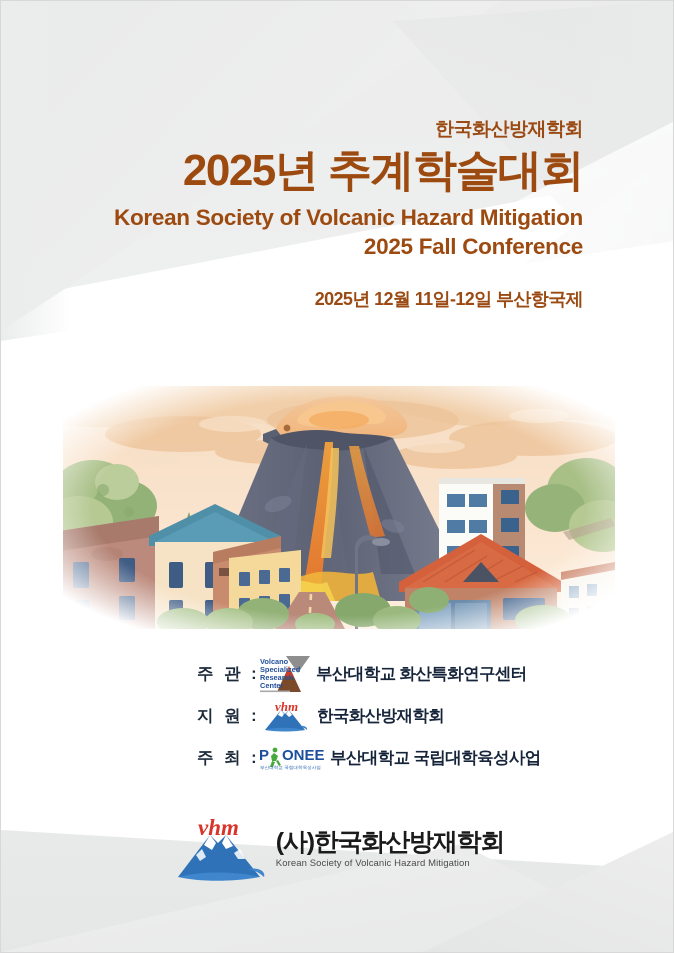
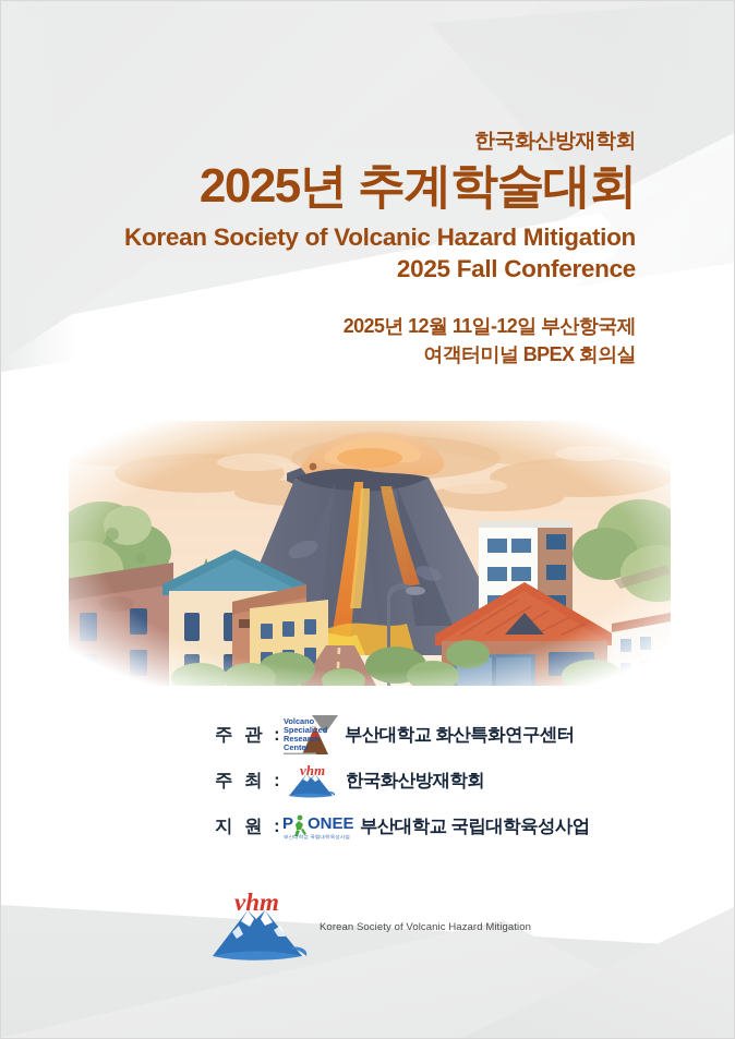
  한국화산방재학회
  2025년 추계학술대회
  Korean Society of Volcanic Hazard Mitigation
  2025 Fall Conference
  2025년 12월 11일-12일 부산항국제
+ 여객터미널 BPEX 회의실
  주 관 :
  Volcano
  Specialized
  Research
  Center
  부산대학교 화산특화연구센터
- 지 원 :
+ 주 최 :
  vhm
  한국화산방재학회
- 주 최 :
+ 지 원 :
  P
  ONEE
  부산대학교 국립대학육성사업
  vhm
- (사)한국화산방재학회
  Korean Society of Volcanic Hazard Mitigation
